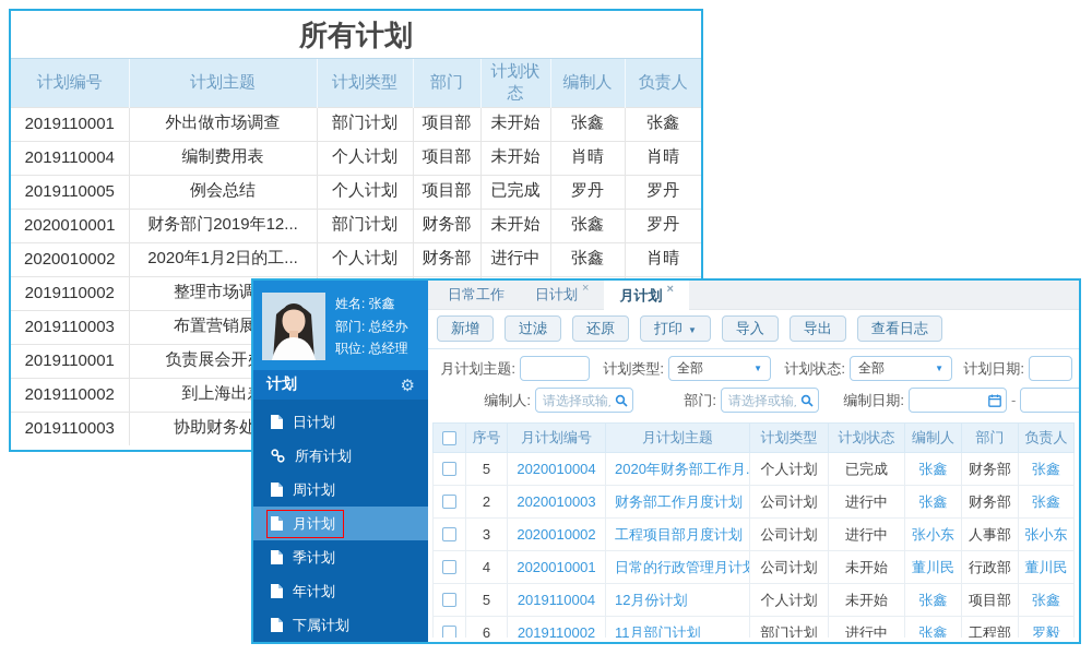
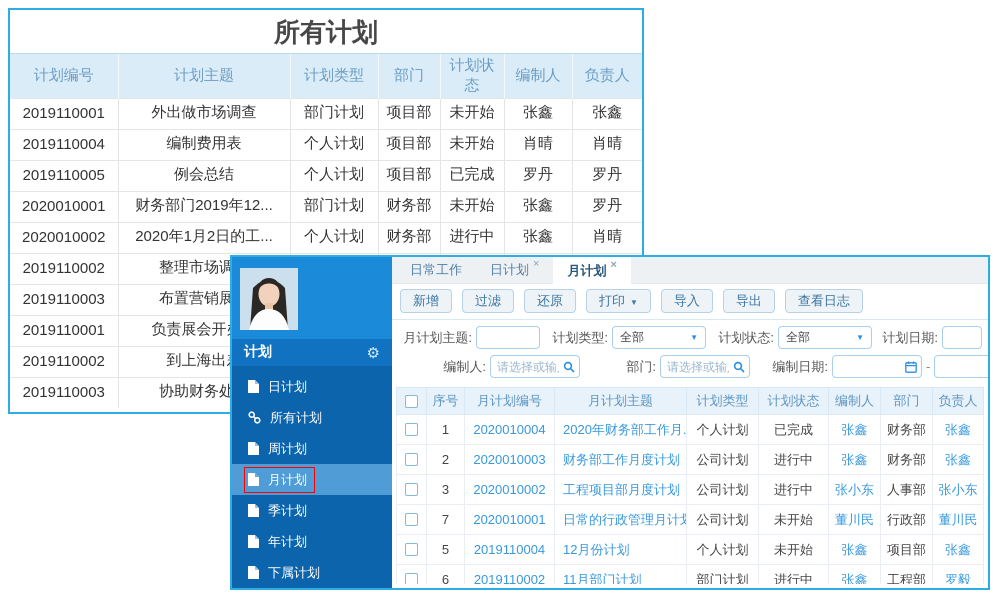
  所有计划
  计划编号	计划主题	计划类型	部门	计划状态	编制人	负责人
  2019110001	外出做市场调查	部门计划	项目部	未开始	张鑫	张鑫
  2019110004	编制费用表	个人计划	项目部	未开始	肖晴	肖晴
  2019110005	例会总结	个人计划	项目部	已完成	罗丹	罗丹
  2020010001	财务部门2019年12...	部门计划	财务部	未开始	张鑫	罗丹
  2020010002	2020年1月2日的工...	个人计划	财务部	进行中	张鑫	肖晴
  2019110002	整理市场调
  2019110003	布置营销展
  2019110001	负责展会开
  2019110002	到上海出
  2019110003	协助财务处
- 姓名: 张鑫
- 部门: 总经办
- 职位: 总经理
  计划
  ⚙
  日计划
  所有计划
  周计划
  月计划
  季计划
  年计划
  下属计划
  日常工作
  日计划
  ×
  月计划
  ×
  新增
  过滤
  还原
  打印 ▼
  导入
  导出
  查看日志
  月计划主题:
  计划类型:
  全部
  ▼
  计划状态:
  全部
  ▼
  计划日期:
  编制人:
  请选择或输
  部门:
  请选择或输
  编制日期:
  -
  	序号	月计划编号	月计划主题	计划类型	计划状态	编制人	部门	负责人
- 	5	2020010004	2020年财务部工作月.	个人计划	已完成	张鑫	财务部	张鑫
+ 	1	2020010004	2020年财务部工作月.	个人计划	已完成	张鑫	财务部	张鑫
  	2	2020010003	财务部工作月度计划	公司计划	进行中	张鑫	财务部	张鑫
  	3	2020010002	工程项目部月度计划	公司计划	进行中	张小东	人事部	张小东
- 	4	2020010001	日常的行政管理月计	公司计划	未开始	董川民	行政部	董川民
+ 	7	2020010001	日常的行政管理月计	公司计划	未开始	董川民	行政部	董川民
  	5	2019110004	12月份计划	个人计划	未开始	张鑫	项目部	张鑫
  	6	2019110002	11月部门计划	部门计划	进行中	张鑫	工程部	罗毅
